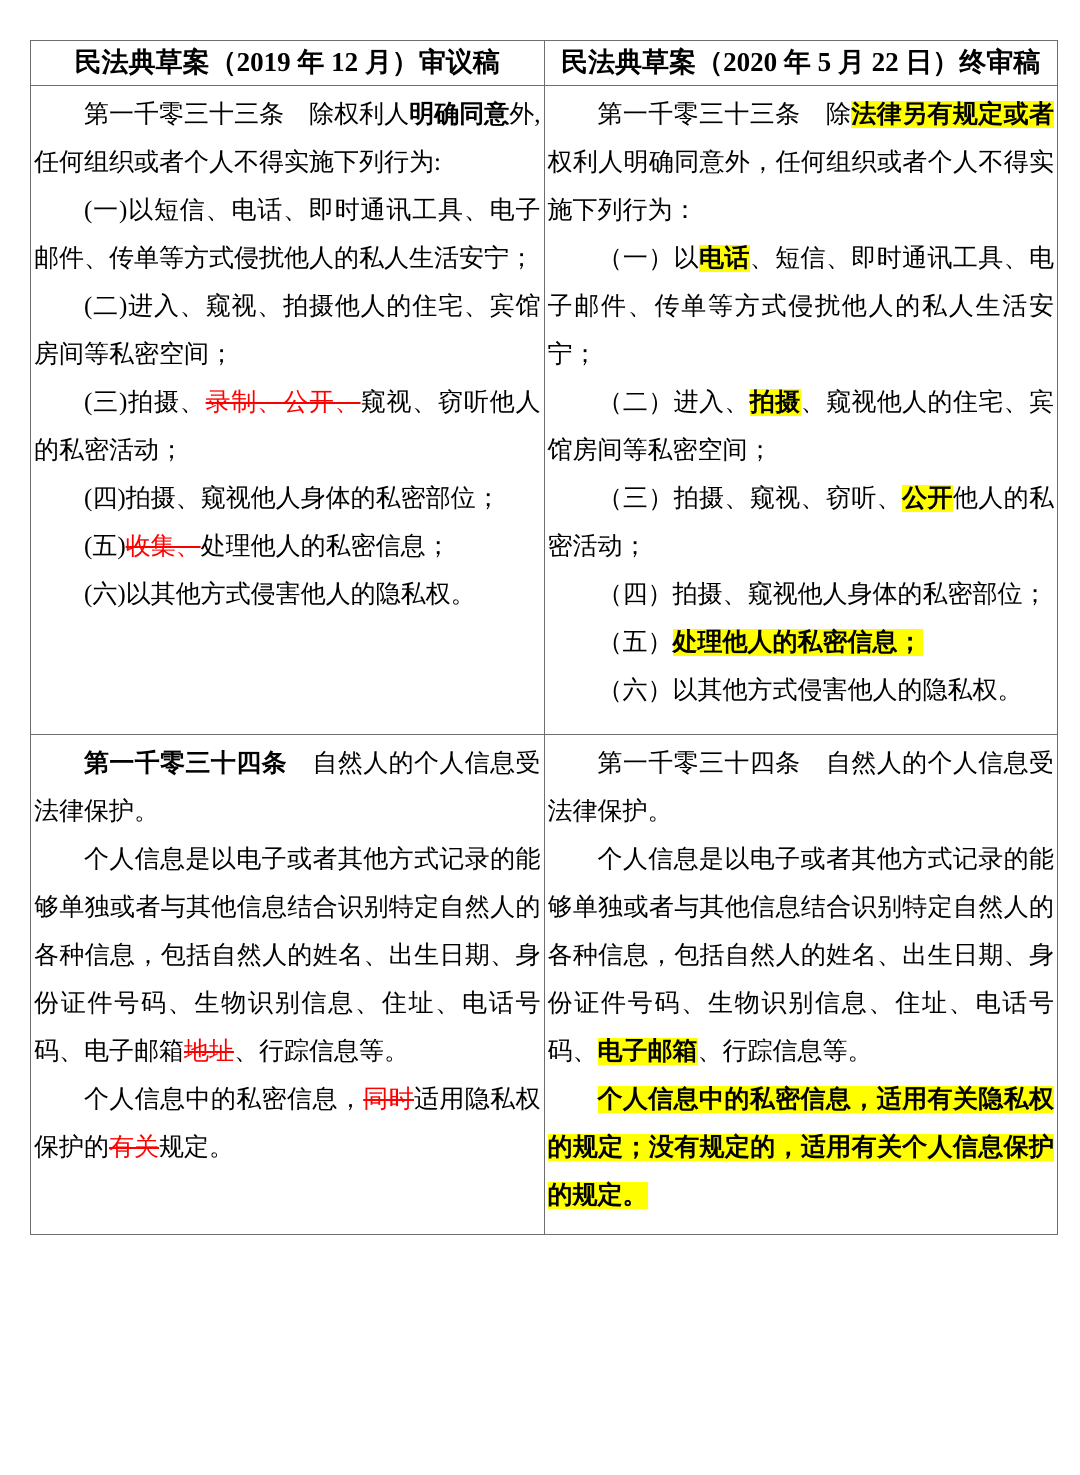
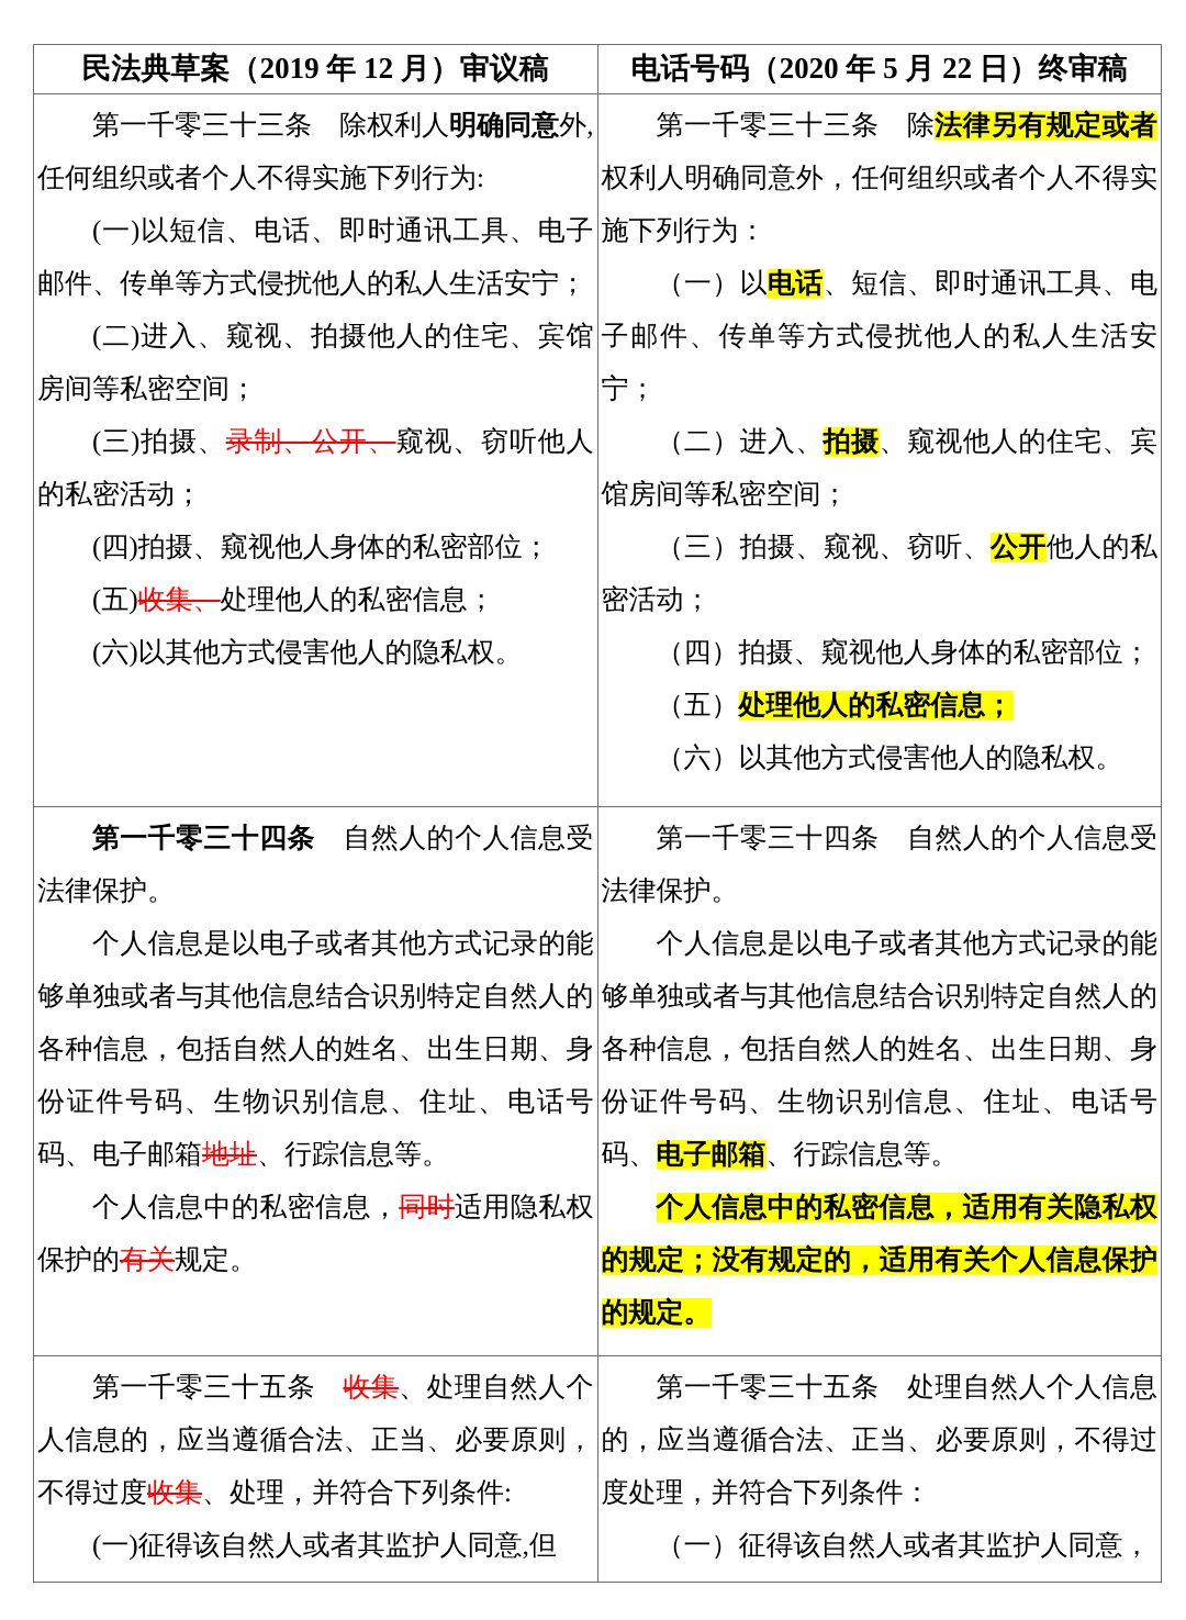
- 民法典草案（2019 年 12 月）审议稿	民法典草案（2020 年 5 月 22 日）终审稿
+ 民法典草案（2019 年 12 月）审议稿	电话号码（2020 年 5 月 22 日）终审稿
  第一千零三十三条 除权利人明确同意外,任何组织或者个人不得实施下列行为:(一)以短信、电话、即时通讯工具、电子邮件、传单等方式侵扰他人的私人生活安宁；(二)进入、窥视、拍摄他人的住宅、宾馆房间等私密空间；(三)拍摄、录制、公开、窥视、窃听他人的私密活动；(四)拍摄、窥视他人身体的私密部位；(五)收集、处理他人的私密信息；(六)以其他方式侵害他人的隐私权。	第一千零三十三条 除法律另有规定或者权利人明确同意外，任何组织或者个人不得实施下列行为：（一）以电话、短信、即时通讯工具、电子邮件、传单等方式侵扰他人的私人生活安宁；（二）进入、拍摄、窥视他人的住宅、宾馆房间等私密空间；（三）拍摄、窥视、窃听、公开他人的私密活动；（四）拍摄、窥视他人身体的私密部位；（五）处理他人的私密信息；（六）以其他方式侵害他人的隐私权。
  第一千零三十四条 自然人的个人信息受法律保护。个人信息是以电子或者其他方式记录的能够单独或者与其他信息结合识别特定自然人的各种信息，包括自然人的姓名、出生日期、身份证件号码、生物识别信息、住址、电话号码、电子邮箱地址、行踪信息等。个人信息中的私密信息，同时适用隐私权保护的有关规定。	第一千零三十四条 自然人的个人信息受法律保护。个人信息是以电子或者其他方式记录的能够单独或者与其他信息结合识别特定自然人的各种信息，包括自然人的姓名、出生日期、身份证件号码、生物识别信息、住址、电话号码、电子邮箱、行踪信息等。个人信息中的私密信息，适用有关隐私权的规定；没有规定的，适用有关个人信息保护的规定。
+ 第一千零三十五条 收集、处理自然人个人信息的，应当遵循合法、正当、必要原则，不得过度收集、处理，并符合下列条件:(一)征得该自然人或者其监护人同意,但	第一千零三十五条 处理自然人个人信息的，应当遵循合法、正当、必要原则，不得过度处理，并符合下列条件：（一）征得该自然人或者其监护人同意，
